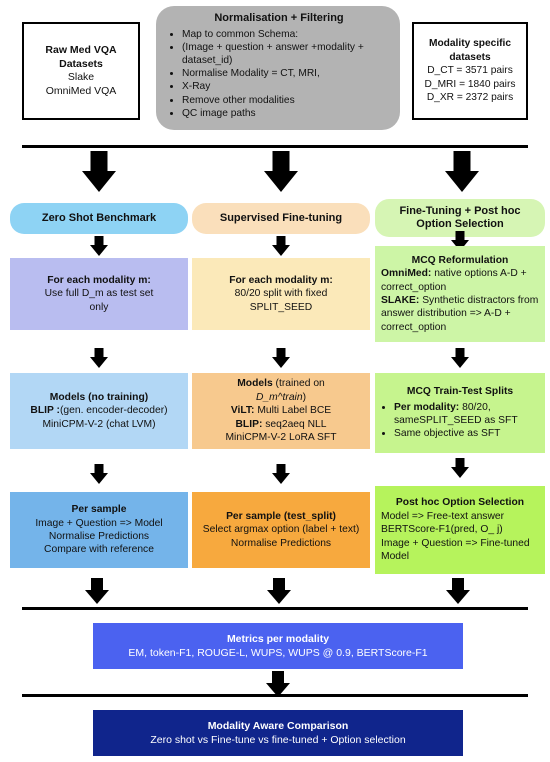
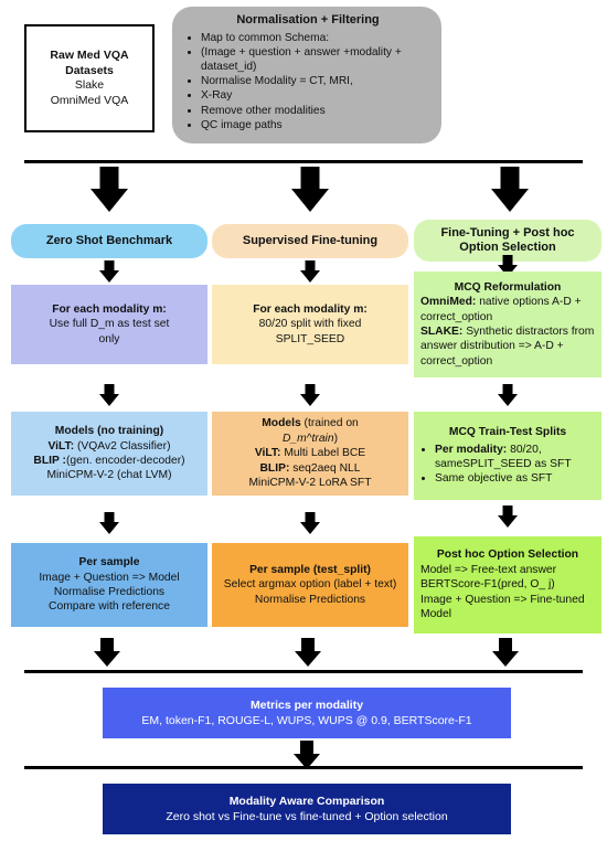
  Raw Med VQA Datasets
  Slake
  OmniMed VQA
  Normalisation + Filtering
  Map to common Schema:
  (Image + question + answer +modality + dataset_id)
  Normalise Modality = CT, MRI,
  X-Ray
  Remove other modalities
  QC image paths
- Modality specific
- datasets
- D_CT = 3571 pairs
- D_MRI = 1840 pairs
- D_XR = 2372 pairs
  Zero Shot Benchmark
  Supervised Fine-tuning
  Fine-Tuning + Post hoc Option Selection
  For each modality m:
  Use full D_m as test set
  only
  For each modality m:
  80/20 split with fixed
  SPLIT_SEED
  MCQ Reformulation
  OmniMed: native options A-D + correct_option
  SLAKE: Synthetic distractors from answer distribution => A-D + correct_option
  Models (no training)
+ ViLT: (VQAv2 Classifier)
  BLIP :(gen. encoder-decoder)
  MiniCPM-V-2 (chat LVM)
  Models (trained on
  D_m^train)
  ViLT: Multi Label BCE
  BLIP: seq2aeq NLL
  MiniCPM-V-2 LoRA SFT
  MCQ Train-Test Splits
  Per modality: 80/20, sameSPLIT_SEED as SFT
  Same objective as SFT
  Per sample
  Image + Question => Model
  Normalise Predictions
  Compare with reference
  Per sample (test_split)
  Select argmax option (label + text)
  Normalise Predictions
  Post hoc Option Selection
  Model => Free-text answer
  BERTScore-F1(pred, O_ j)
  Image + Question => Fine-tuned Model
  Metrics per modality
  EM, token-F1, ROUGE-L, WUPS, WUPS @ 0.9, BERTScore-F1
  Modality Aware Comparison
  Zero shot vs Fine-tune vs fine-tuned + Option selection
